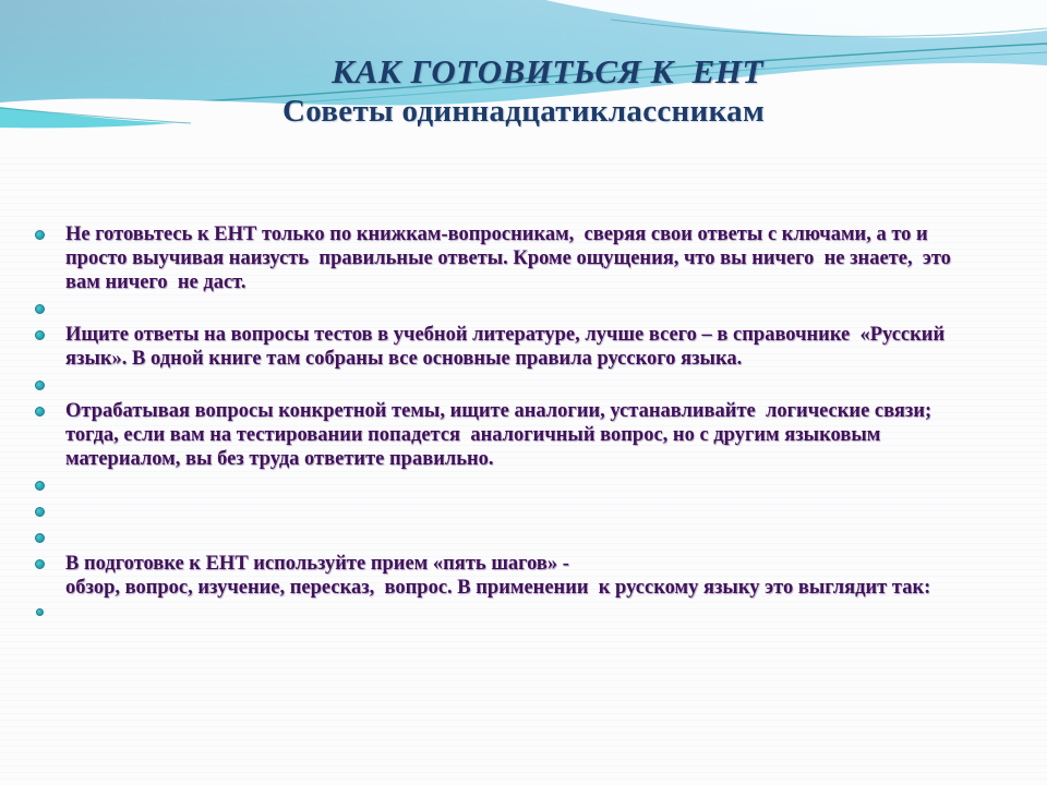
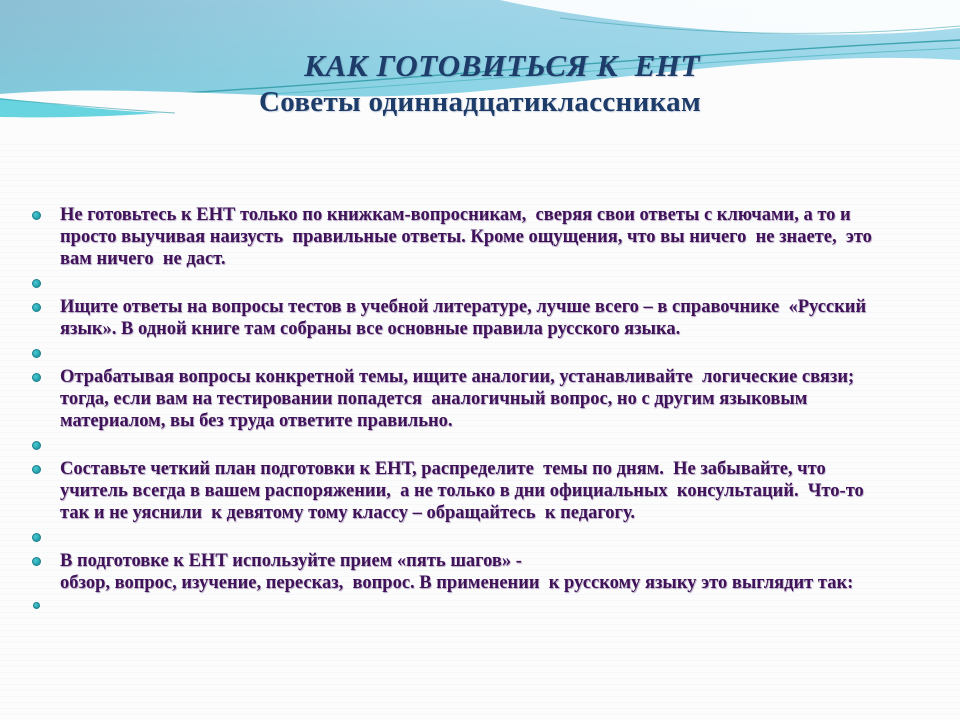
  КАК ГОТОВИТЬСЯ К ЕНТ
  Советы одиннадцатиклассникам
  Не готовьтесь к ЕНТ только по книжкам-вопросникам, сверяя свои ответы с ключами, а то и
  просто выучивая наизусть правильные ответы. Кроме ощущения, что вы ничего не знаете, это
  вам ничего не даст.
  Ищите ответы на вопросы тестов в учебной литературе, лучше всего – в справочнике «Русский
  язык». В одной книге там собраны все основные правила русского языка.
  Отрабатывая вопросы конкретной темы, ищите аналогии, устанавливайте логические связи;
  тогда, если вам на тестировании попадется аналогичный вопрос, но с другим языковым
  материалом, вы без труда ответите правильно.
+ Составьте четкий план подготовки к ЕНТ, распределите темы по дням. Не забывайте, что
+ учитель всегда в вашем распоряжении, а не только в дни официальных консультаций. Что-то
+ так и не уяснили к девятому тому классу – обращайтесь к педагогу.
  В подготовке к ЕНТ используйте прием «пять шагов» -
  обзор, вопрос, изучение, пересказ, вопрос. В применении к русскому языку это выглядит так:
